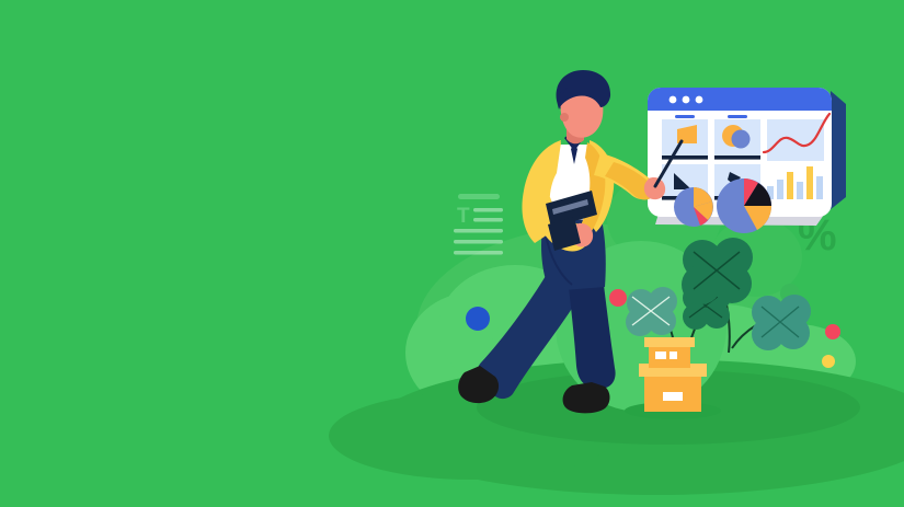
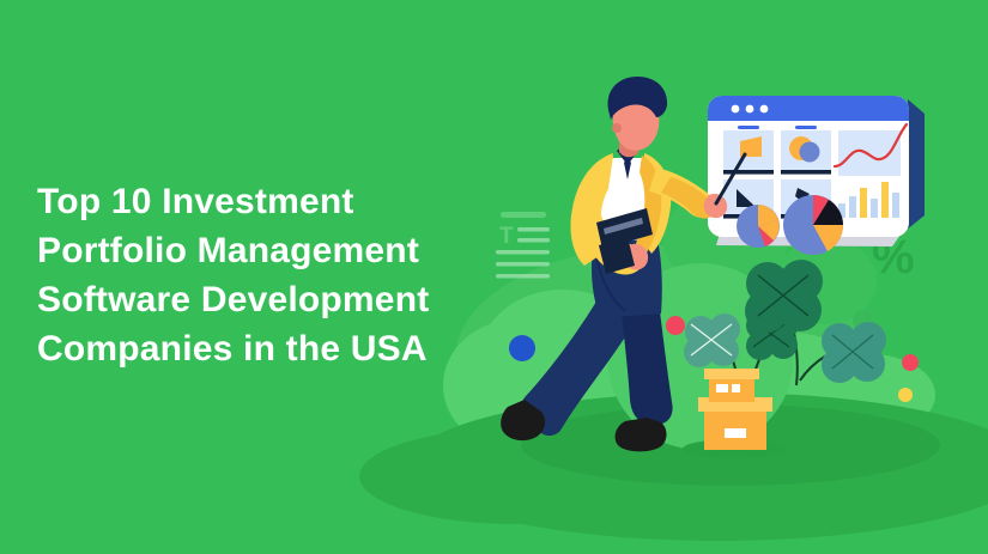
  %
  T
+ Top 10 Investment
+ Portfolio Management
+ Software Development
+ Companies in the USA
